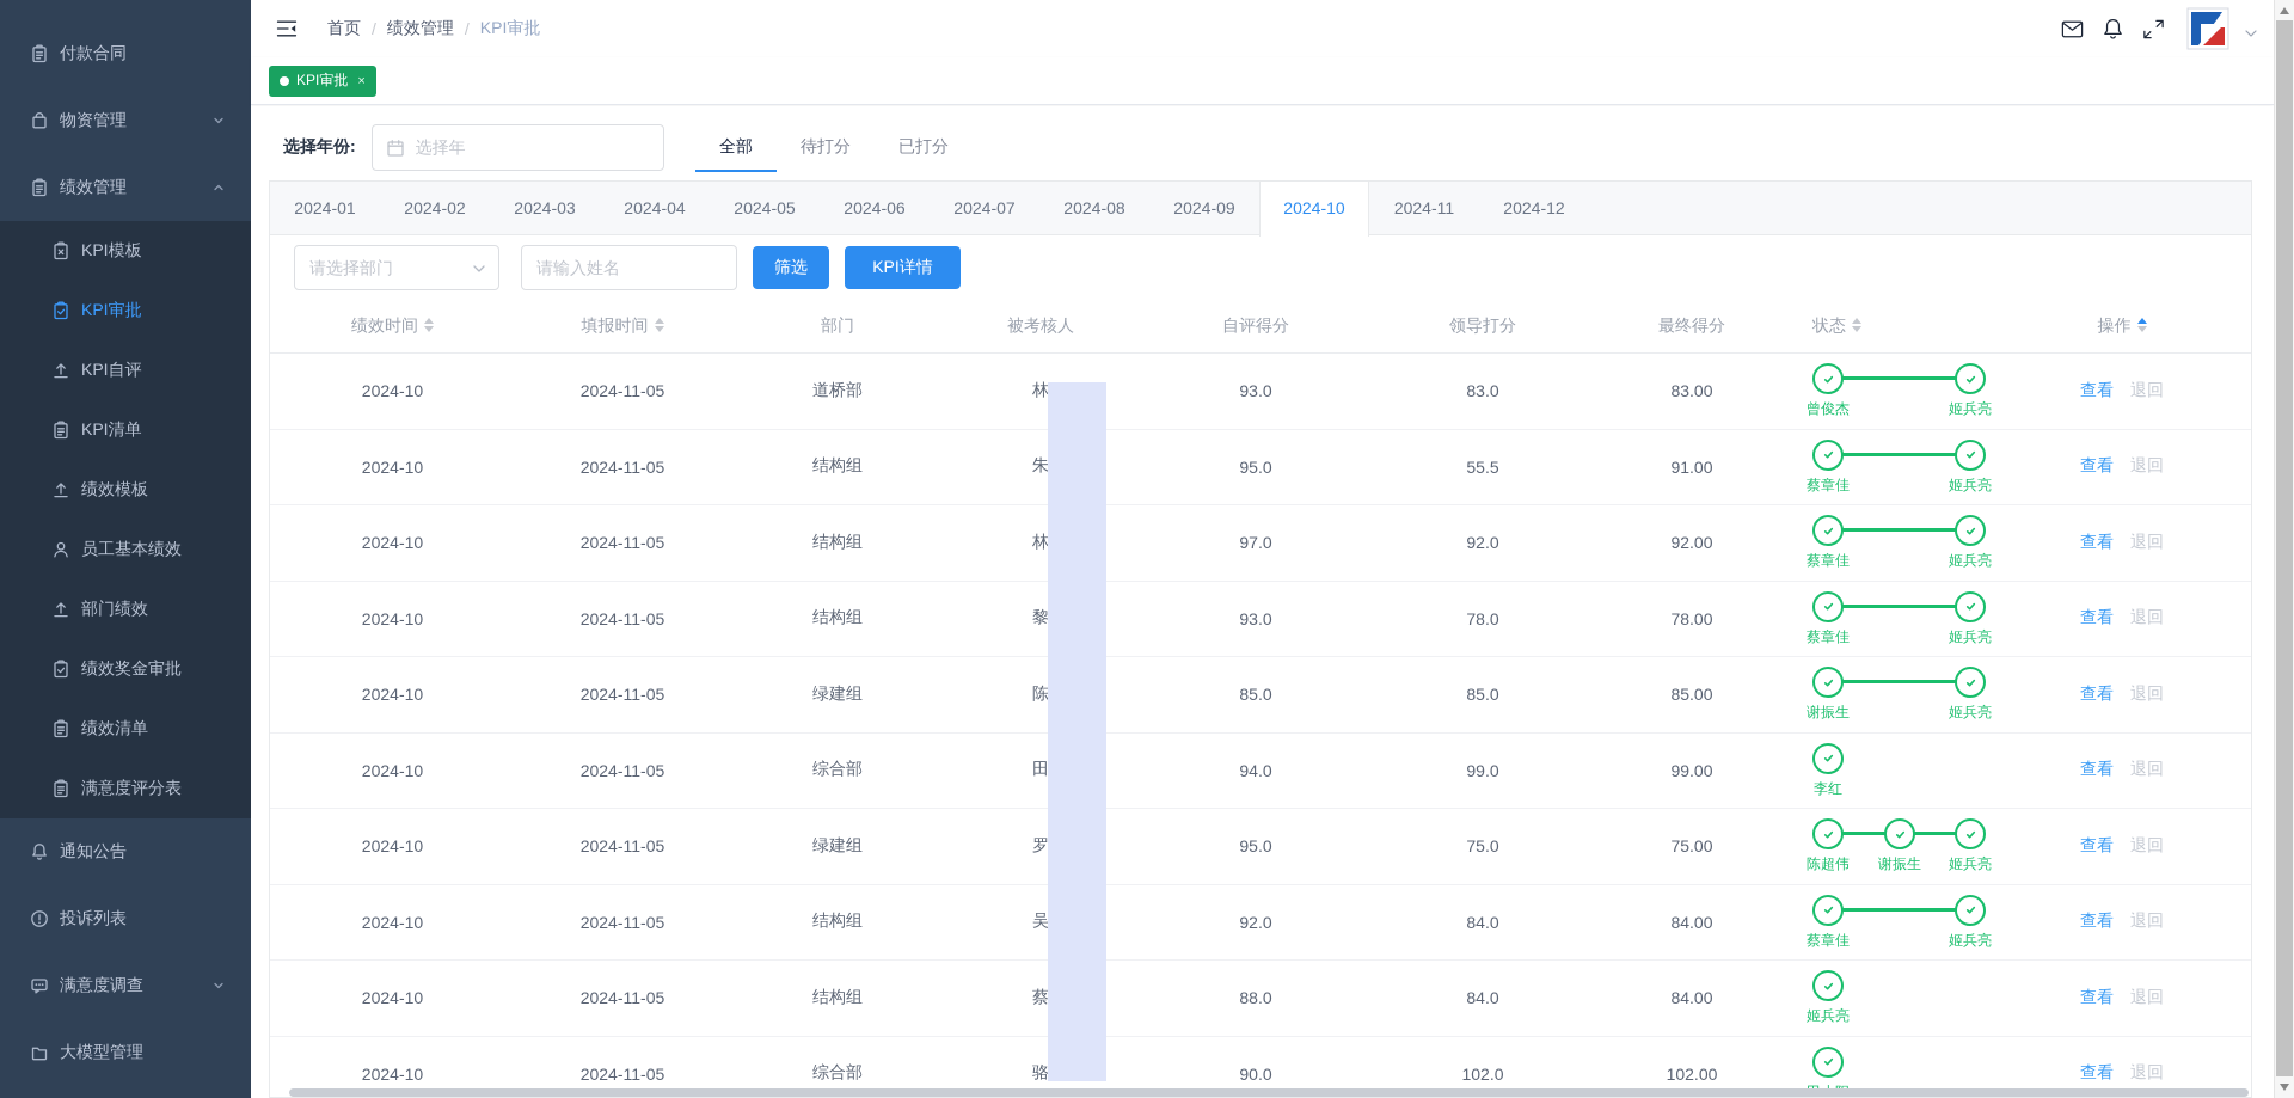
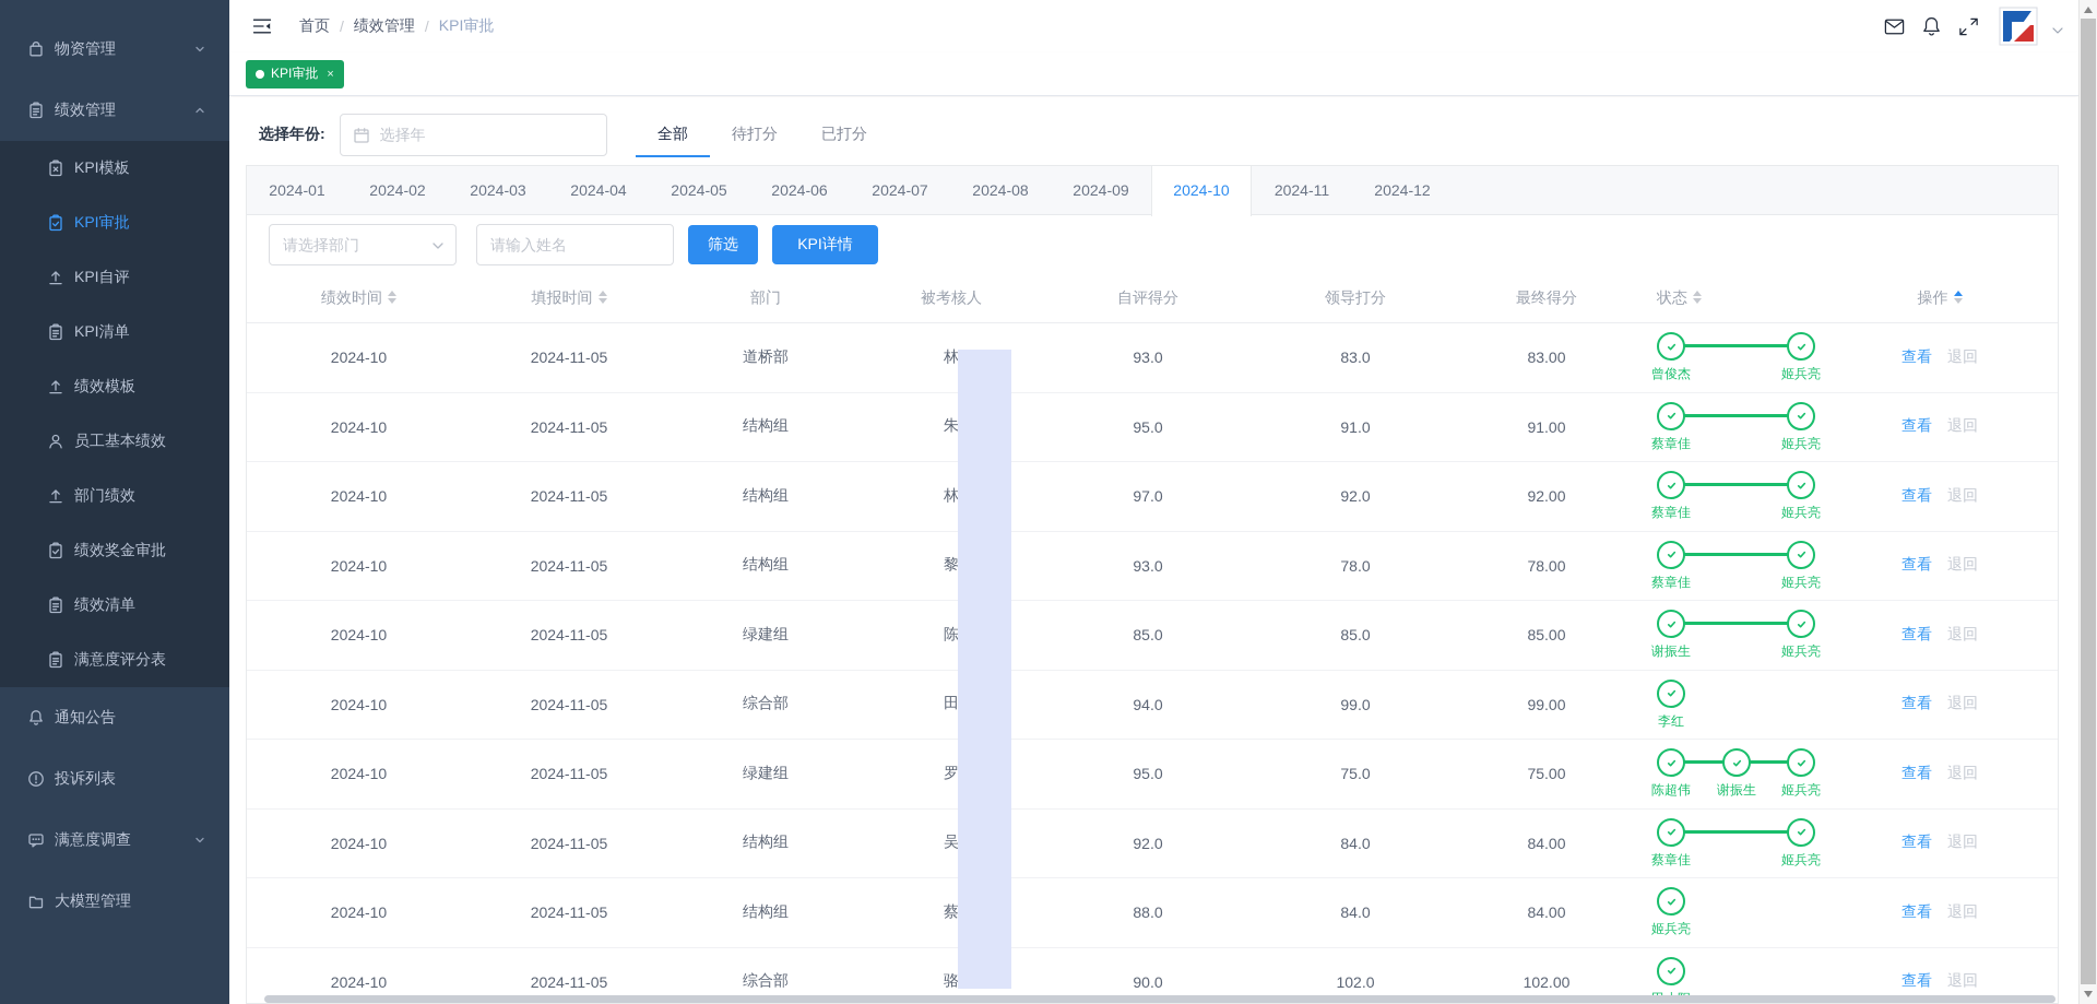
- 付款合同
  物资管理
  绩效管理
  KPI模板
  KPI审批
  KPI自评
  KPI清单
  绩效模板
  员工基本绩效
  部门绩效
  绩效奖金审批
  绩效清单
  满意度评分表
  通知公告
  投诉列表
  满意度调查
  大模型管理
  首页
  /
  绩效管理
  /
  KPI审批
  KPI审批
  ×
  选择年份:
  选择年
  全部
  待打分
  已打分
  2024-01
  2024-02
  2024-03
  2024-04
  2024-05
  2024-06
  2024-07
  2024-08
  2024-09
  2024-10
  2024-11
  2024-12
  请选择部门
  请输入姓名
  筛选
  KPI详情
  绩效时间
  填报时间
  部门
  被考核人
  自评得分
  领导打分
  最终得分
  状态
  操作
  2024-10
  2024-11-05
  道桥部
  林
  93.0
  83.0
  83.00
  曾俊杰
  姬兵亮
  查看 退回
  2024-10
  2024-11-05
  结构组
  朱
  95.0
- 55.5
+ 91.0
  91.00
  蔡章佳
  姬兵亮
  查看 退回
  2024-10
  2024-11-05
  结构组
  林
  97.0
  92.0
  92.00
  蔡章佳
  姬兵亮
  查看 退回
  2024-10
  2024-11-05
  结构组
  黎
  93.0
  78.0
  78.00
  蔡章佳
  姬兵亮
  查看 退回
  2024-10
  2024-11-05
  绿建组
  陈
  85.0
  85.0
  85.00
  谢振生
  姬兵亮
  查看 退回
  2024-10
  2024-11-05
  综合部
  田
  94.0
  99.0
  99.00
  李红
  查看 退回
  2024-10
  2024-11-05
  绿建组
  罗
  95.0
  75.0
  75.00
  陈超伟
  谢振生
  姬兵亮
  查看 退回
  2024-10
  2024-11-05
  结构组
  吴
  92.0
  84.0
  84.00
  蔡章佳
  姬兵亮
  查看 退回
  2024-10
  2024-11-05
  结构组
  蔡
  88.0
  84.0
  84.00
  姬兵亮
  查看 退回
  2024-10
  2024-11-05
  综合部
  骆
  90.0
  102.0
  102.00
  查看 退回
